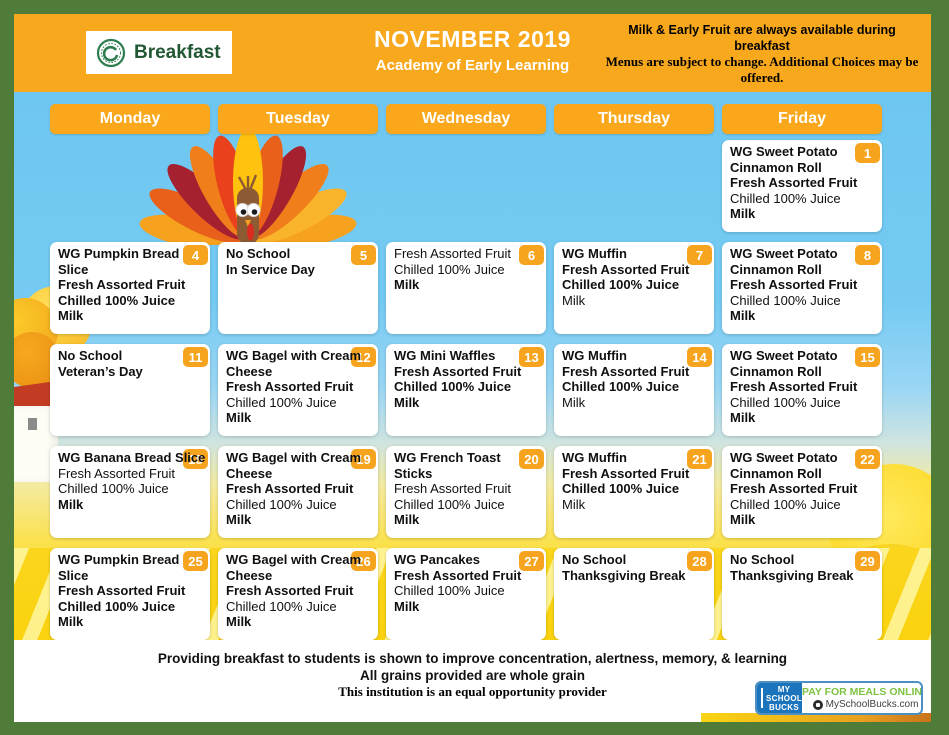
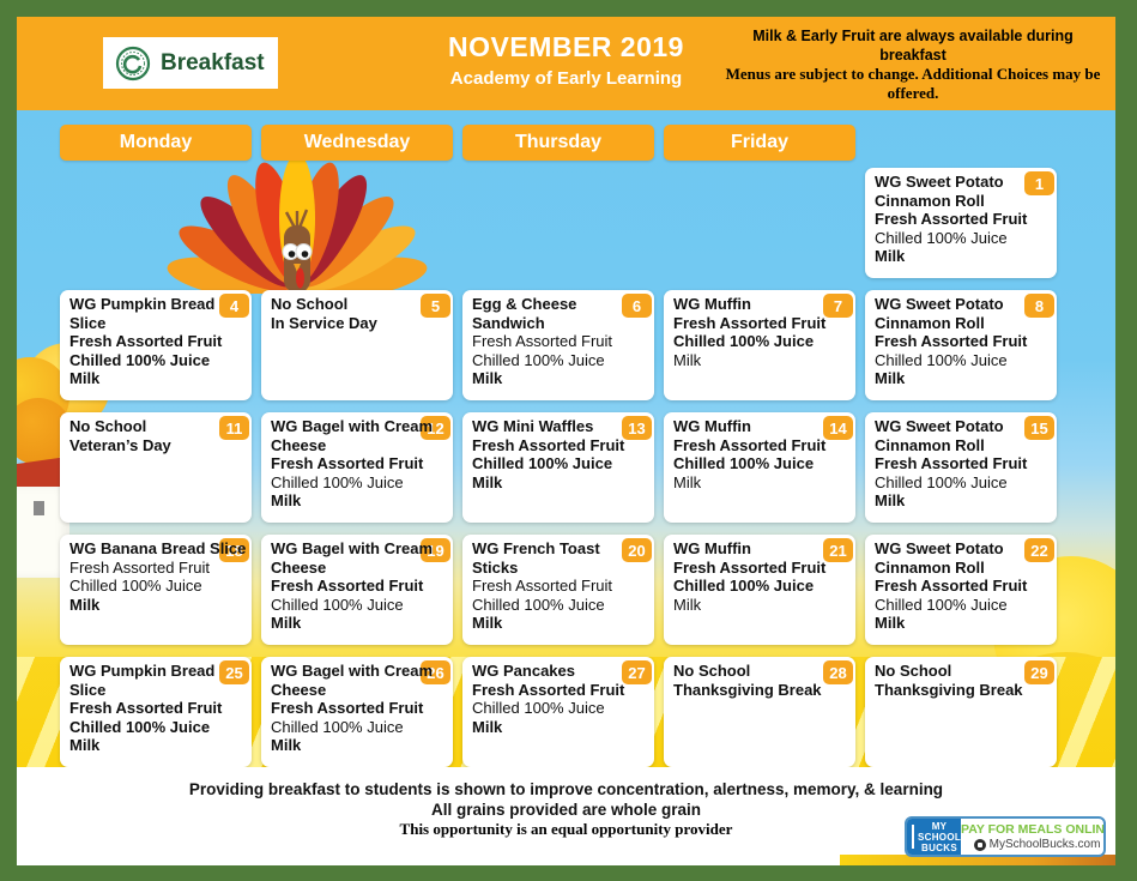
  Breakfast
  NOVEMBER 2019
  Academy of Early Learning
  Milk & Early Fruit are always available during breakfast
  Menus are subject to change. Additional Choices may be offered.
  Monday
- Tuesday
  Wednesday
  Thursday
  Friday
  1
  WG Sweet Potato Cinnamon Roll
  Fresh Assorted Fruit
  Chilled 100% Juice
  Milk
  4
  WG Pumpkin Bread Slice
  Fresh Assorted Fruit
  Chilled 100% Juice
  Milk
  5
  No School
  In Service Day
  6
+ Egg & Cheese Sandwich
  Fresh Assorted Fruit
  Chilled 100% Juice
  Milk
  7
  WG Muffin
  Fresh Assorted Fruit
  Chilled 100% Juice
  Milk
  8
  WG Sweet Potato Cinnamon Roll
  Fresh Assorted Fruit
  Chilled 100% Juice
  Milk
  11
  No School
  Veteran’s Day
  12
  WG Bagel with Cream Cheese
  Fresh Assorted Fruit
  Chilled 100% Juice
  Milk
  13
  WG Mini Waffles
  Fresh Assorted Fruit
  Chilled 100% Juice
  Milk
  14
  WG Muffin
  Fresh Assorted Fruit
  Chilled 100% Juice
  Milk
  15
  WG Sweet Potato Cinnamon Roll
  Fresh Assorted Fruit
  Chilled 100% Juice
  Milk
  18
  WG Banana Bread Slice
  Fresh Assorted Fruit
  Chilled 100% Juice
  Milk
  19
  WG Bagel with Cream Cheese
  Fresh Assorted Fruit
  Chilled 100% Juice
  Milk
  20
  WG French Toast Sticks
  Fresh Assorted Fruit
  Chilled 100% Juice
  Milk
  21
  WG Muffin
  Fresh Assorted Fruit
  Chilled 100% Juice
  Milk
  22
  WG Sweet Potato Cinnamon Roll
  Fresh Assorted Fruit
  Chilled 100% Juice
  Milk
  25
  WG Pumpkin Bread Slice
  Fresh Assorted Fruit
  Chilled 100% Juice
  Milk
  26
  WG Bagel with Cream Cheese
  Fresh Assorted Fruit
  Chilled 100% Juice
  Milk
  27
  WG Pancakes
  Fresh Assorted Fruit
  Chilled 100% Juice
  Milk
  28
  No School
  Thanksgiving Break
  29
  No School
  Thanksgiving Break
  Providing breakfast to students is shown to improve concentration, alertness, memory, & learning
  All grains provided are whole grain
- This institution is an equal opportunity provider
+ This opportunity is an equal opportunity provider
  MY
  SCHOOL
  BUCKS
  PAY FOR MEALS ONLIN
  MySchoolBucks.com
